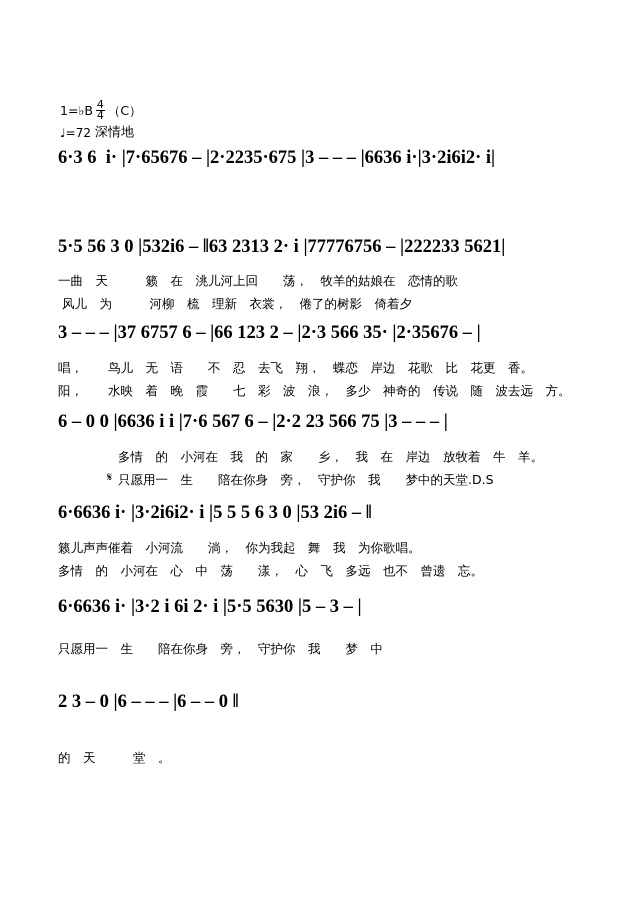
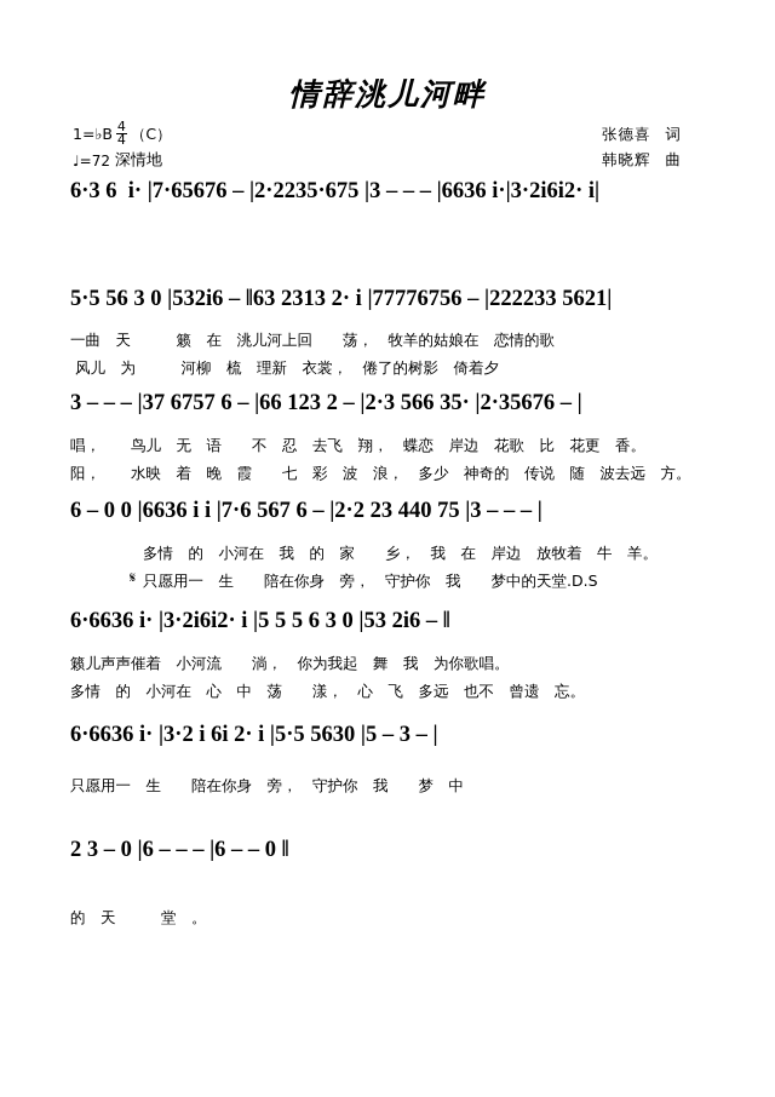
+ 情辞洮儿河畔
+ 张德喜 词
+ 韩晓辉 曲
  1=
  ♭
  B
  4
  4
  （C）
  ♩=72
  深情地
  6·3 6 i· |7·65676 – |2·2235·675 |3 – – – |6636 i·|3·2i6i2· i|
  5·5 56 3 0 |532i6 – ‖63 2313 2· i |77776756 – |222233 5621|
  一曲 天 籁 在 洮儿河上回 荡， 牧羊的姑娘在 恋情的歌
  风儿 为 河柳 梳 理新 衣裳， 倦了的树影 倚着夕
  3 – – – |37 6757 6 – |66 123 2 – |2·3 566 35· |2·35676 – |
  唱， 鸟儿 无 语 不 忍 去飞 翔， 蝶恋 岸边 花歌 比 花更 香。
  阳， 水映 着 晚 霞 七 彩 波 浪， 多少 神奇的 传说 随 波去远 方。
- 6 – 0 0 |6636 i i |7·6 567 6 – |2·2 23 566 75 |3 – – – |
+ 6 – 0 0 |6636 i i |7·6 567 6 – |2·2 23 440 75 |3 – – – |
  多情 的 小河在 我 的 家 乡， 我 在 岸边 放牧着 牛 羊。
  只愿用一 生 陪在你身 旁， 守护你 我 梦中的天堂.D.S
  𝄋
  6·6636 i· |3·2i6i2· i |5 5 5 6 3 0 |53 2i6 – ‖
  籁儿声声催着 小河流 淌， 你为我起 舞 我 为你歌唱。
  多情 的 小河在 心 中 荡 漾， 心 飞 多远 也不 曾遗 忘。
  6·6636 i· |3·2 i 6i 2· i |5·5 5630 |5 – 3 – |
  只愿用一 生 陪在你身 旁， 守护你 我 梦 中
  2 3 – 0 |6 – – – |6 – – 0 ‖
  的 天 堂 。
